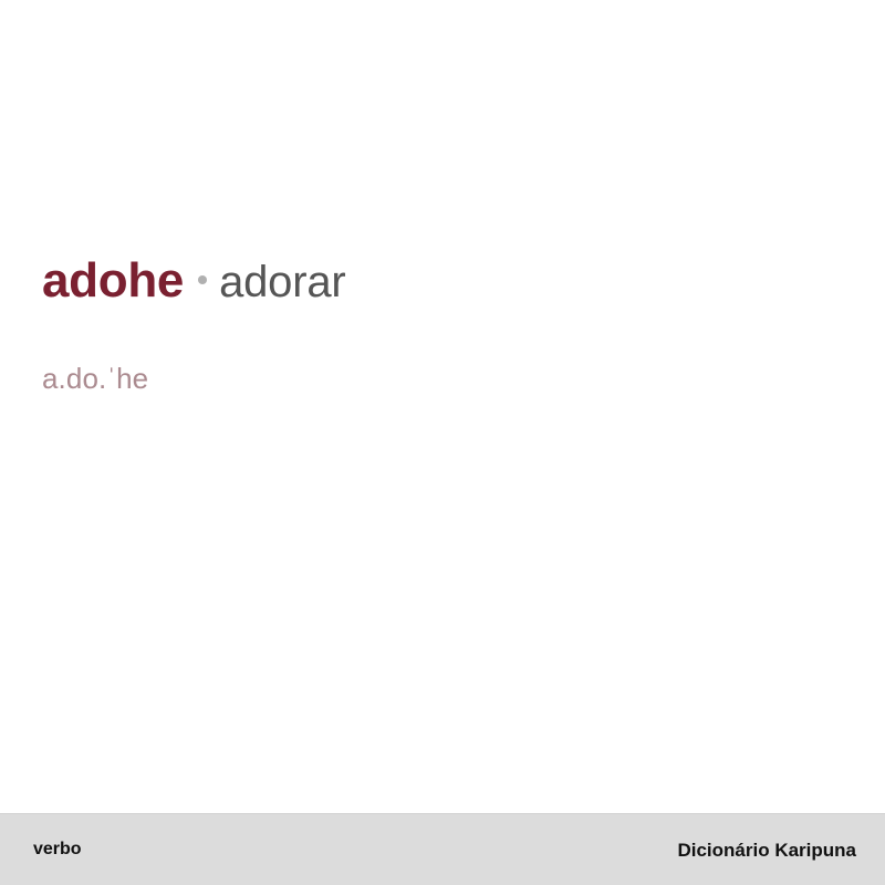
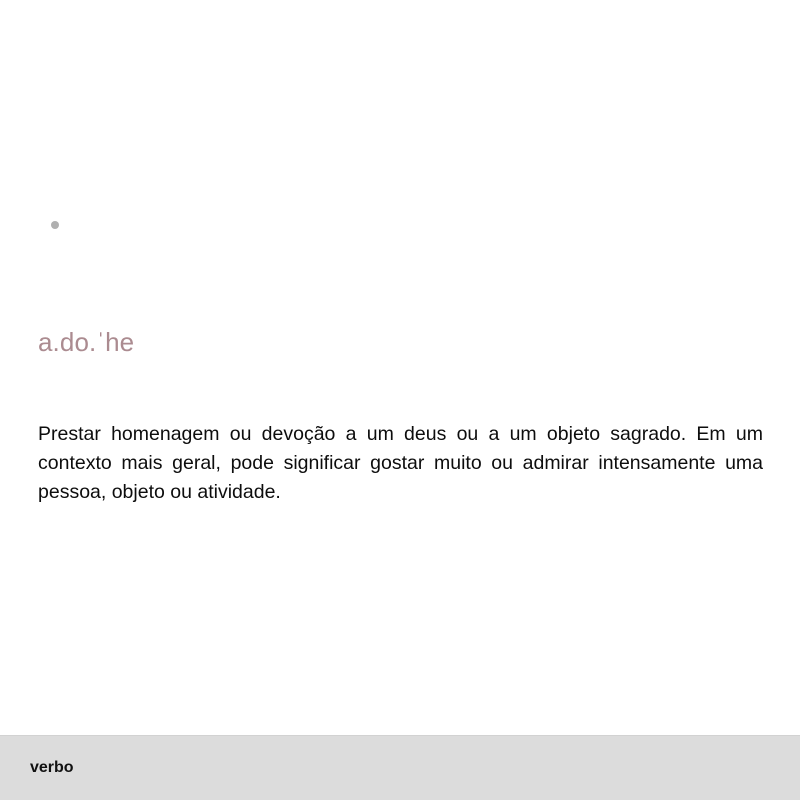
- adohe
- adorar
  a.do.ˈhe
+ Prestar homenagem ou devoção a um deus ou a um objeto sagrado. Em um contexto mais geral, pode significar gostar muito ou admirar intensamente uma pessoa, objeto ou atividade.
  verbo
- Dicionário Karipuna
